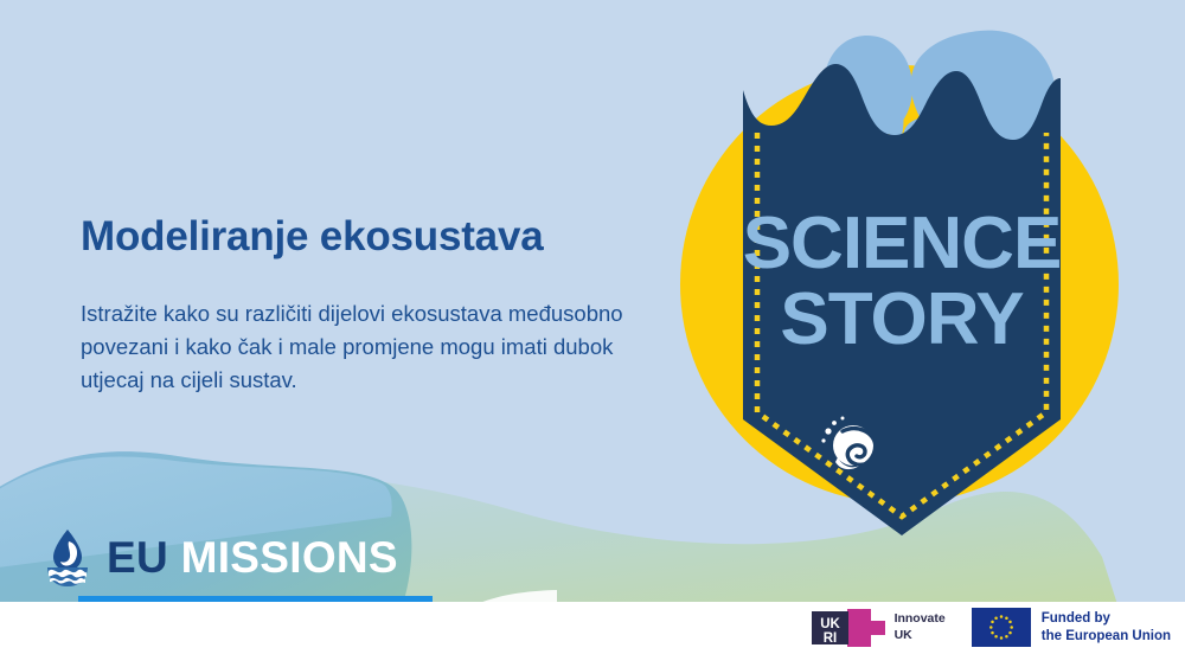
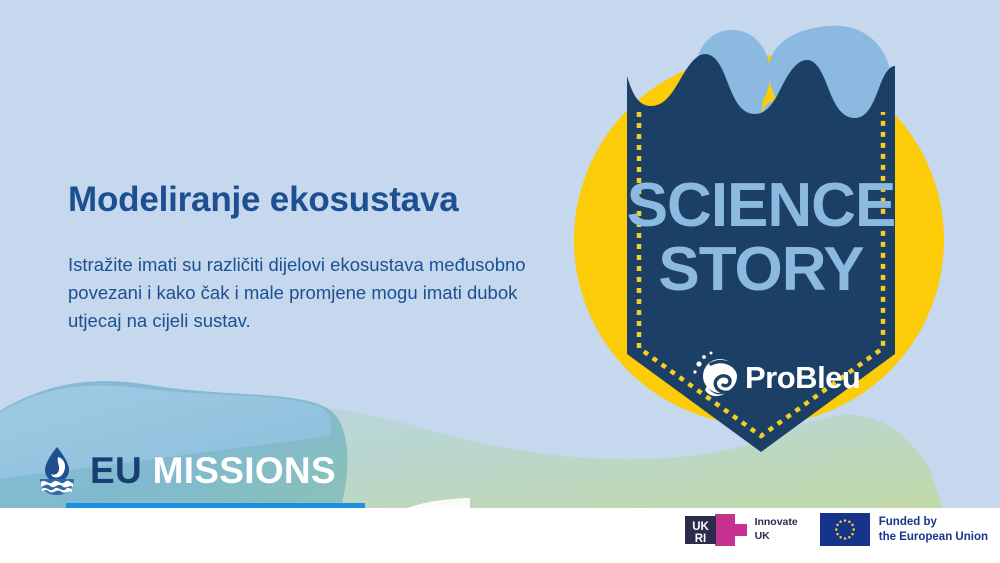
  Modeliranje ekosustava
- Istražite kako su različiti dijelovi ekosustava međusobno povezani i kako čak i male promjene mogu imati dubok utjecaj na cijeli sustav.
+ Istražite imati su različiti dijelovi ekosustava međusobno povezani i kako čak i male promjene mogu imati dubok utjecaj na cijeli sustav.
  SCIENCE
  STORY
+ ProBleu
  EU MISSIONS
  UK
  RI
  Innovate
  UK
  Funded by
  the European Union
